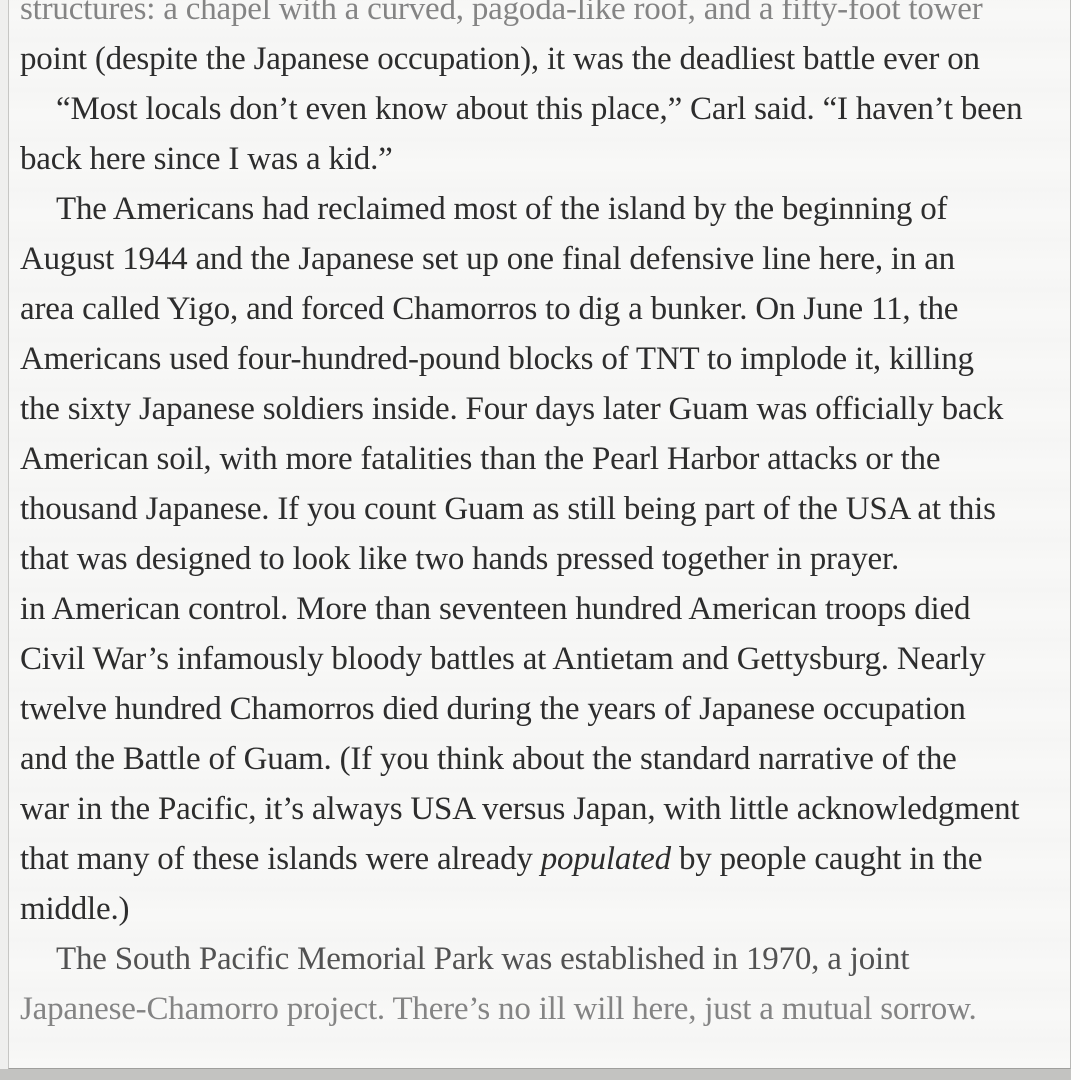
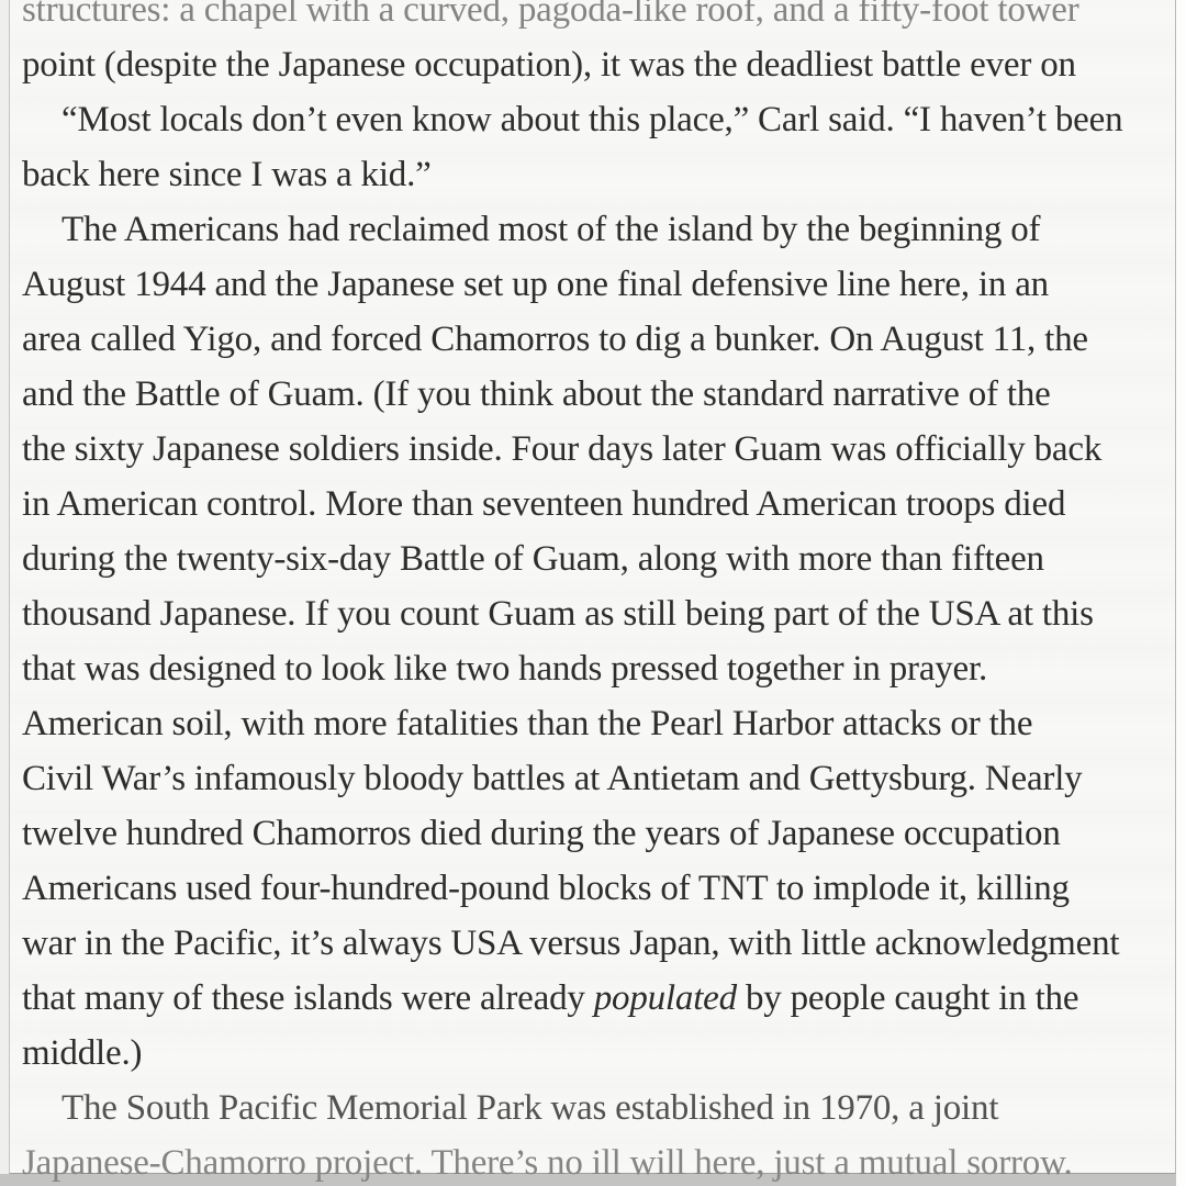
  structures: a chapel with a curved, pagoda-like roof, and a fifty-foot tower
  point (despite the Japanese occupation), it was the deadliest battle ever on
  “Most locals don’t even know about this place,” Carl said. “I haven’t been
  back here since I was a kid.”
  The Americans had reclaimed most of the island by the beginning of
  August 1944 and the Japanese set up one final defensive line here, in an
- area called Yigo, and forced Chamorros to dig a bunker. On June 11, the
+ area called Yigo, and forced Chamorros to dig a bunker. On August 11, the
- Americans used four-hundred-pound blocks of TNT to implode it, killing
+ and the Battle of Guam. (If you think about the standard narrative of the
  the sixty Japanese soldiers inside. Four days later Guam was officially back
- American soil, with more fatalities than the Pearl Harbor attacks or the
+ in American control. More than seventeen hundred American troops died
+ during the twenty-six-day Battle of Guam, along with more than fifteen
  thousand Japanese. If you count Guam as still being part of the USA at this
  that was designed to look like two hands pressed together in prayer.
- in American control. More than seventeen hundred American troops died
+ American soil, with more fatalities than the Pearl Harbor attacks or the
  Civil War’s infamously bloody battles at Antietam and Gettysburg. Nearly
  twelve hundred Chamorros died during the years of Japanese occupation
- and the Battle of Guam. (If you think about the standard narrative of the
+ Americans used four-hundred-pound blocks of TNT to implode it, killing
  war in the Pacific, it’s always USA versus Japan, with little acknowledgment
  that many of these islands were already populated by people caught in the
  middle.)
  The South Pacific Memorial Park was established in 1970, a joint
  Japanese-Chamorro project. There’s no ill will here, just a mutual sorrow.
